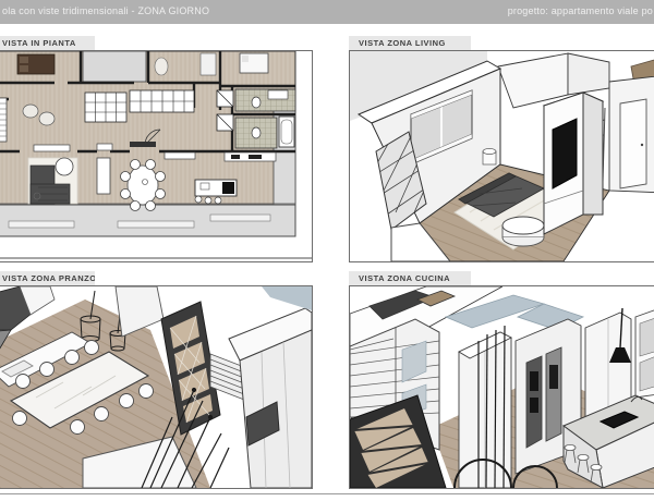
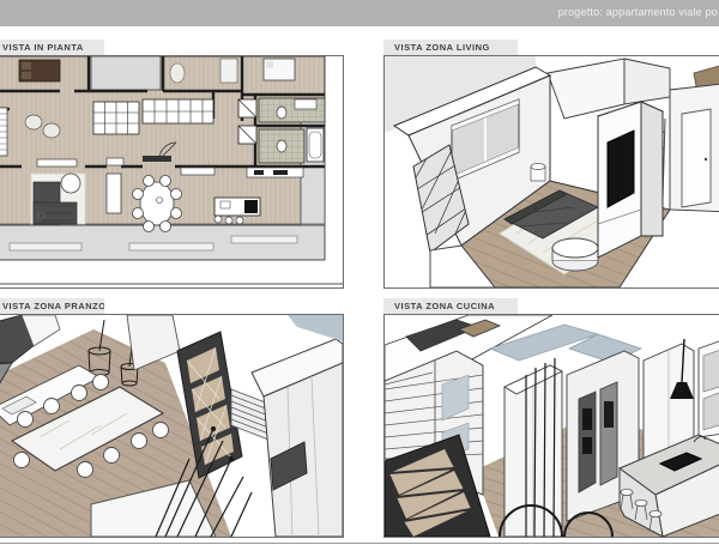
- ola con viste tridimensionali - ZONA GIORNO
  progetto: appartamento viale po
  VISTA IN PIANTA
  VISTA ZONA LIVING
  VISTA ZONA PRANZO
  VISTA ZONA CUCINA
